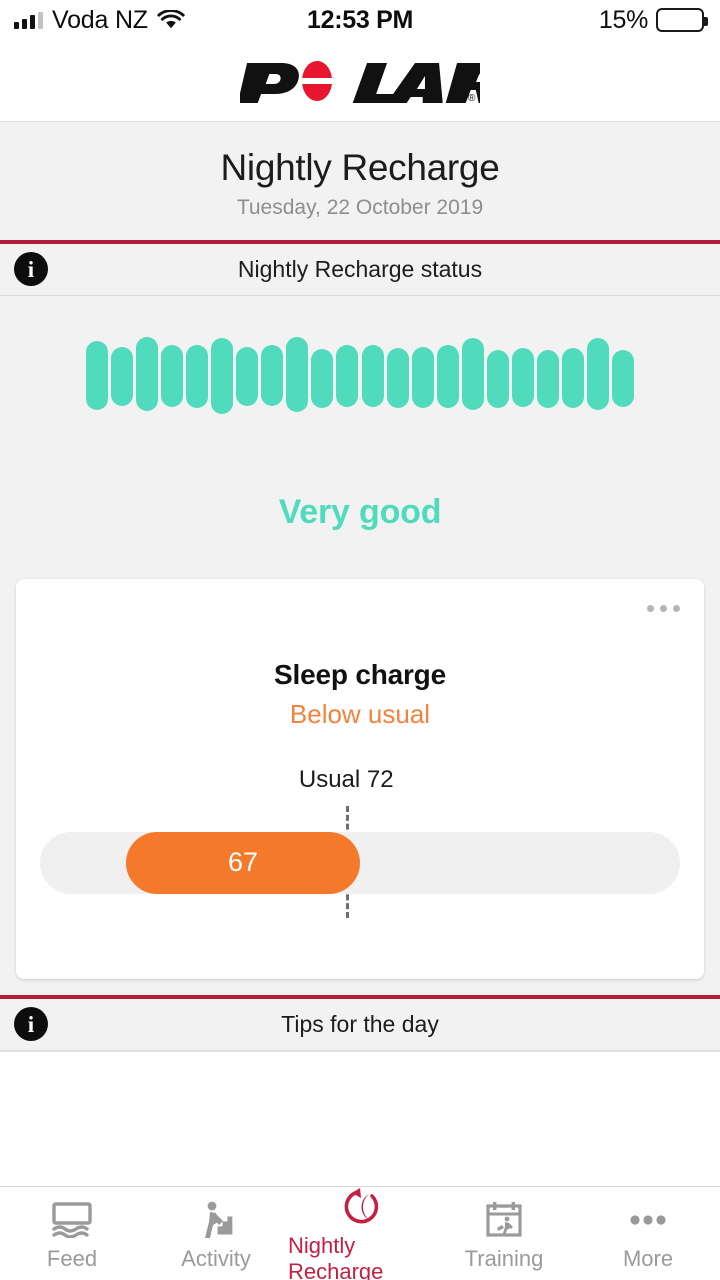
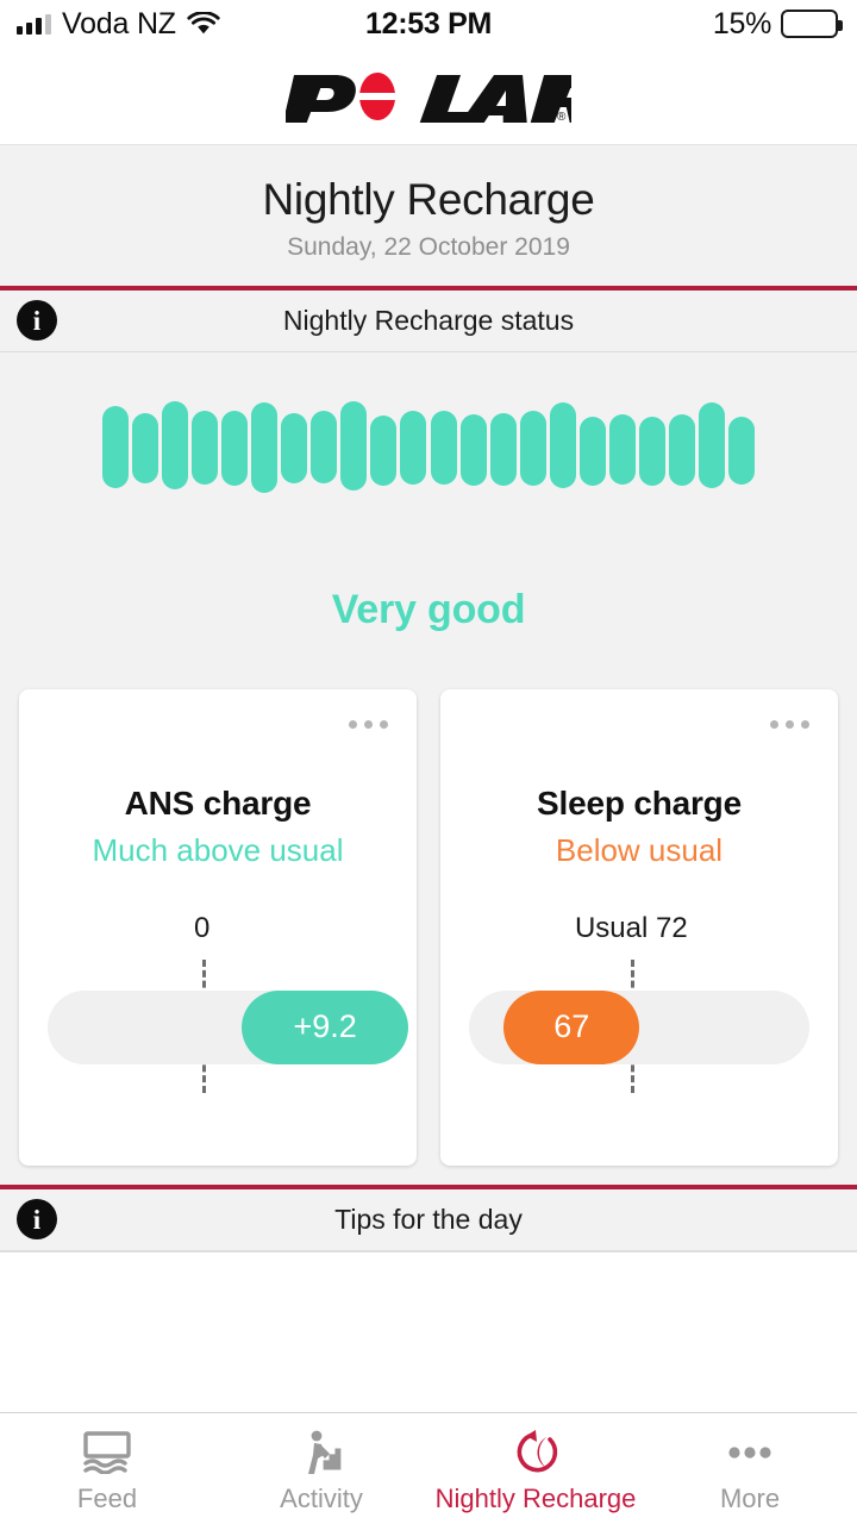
  Voda NZ
  12:53 PM
  15%
  ®
  Nightly Recharge
- Tuesday, 22 October 2019
+ Sunday, 22 October 2019
  i
  Nightly Recharge status
  Very good
+ ANS charge
+ Much above usual
+ 0
+ +9.2
  Sleep charge
  Below usual
  Usual 72
  67
  i
  Tips for the day
  Feed
  Activity
  Nightly Recharge
- Training
  More
